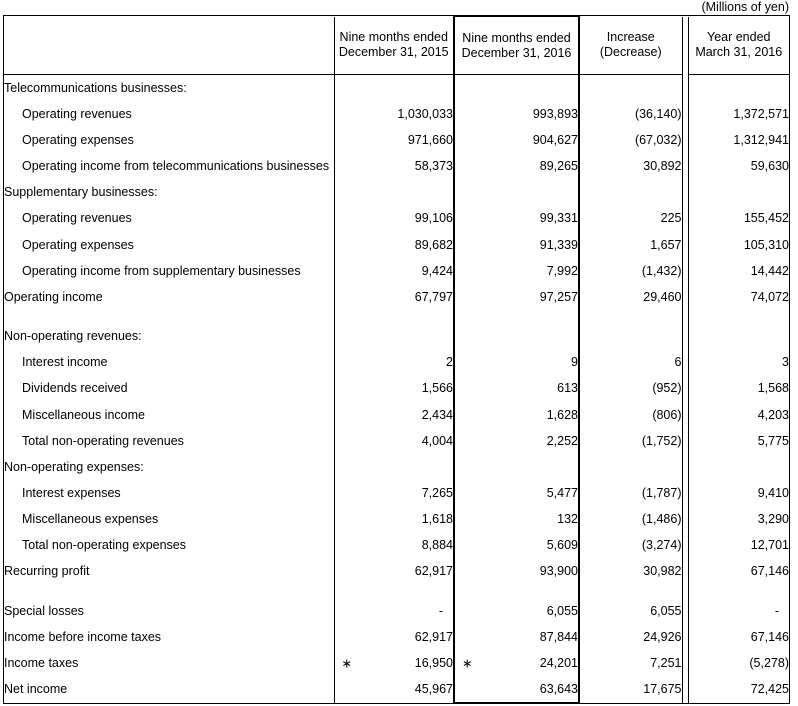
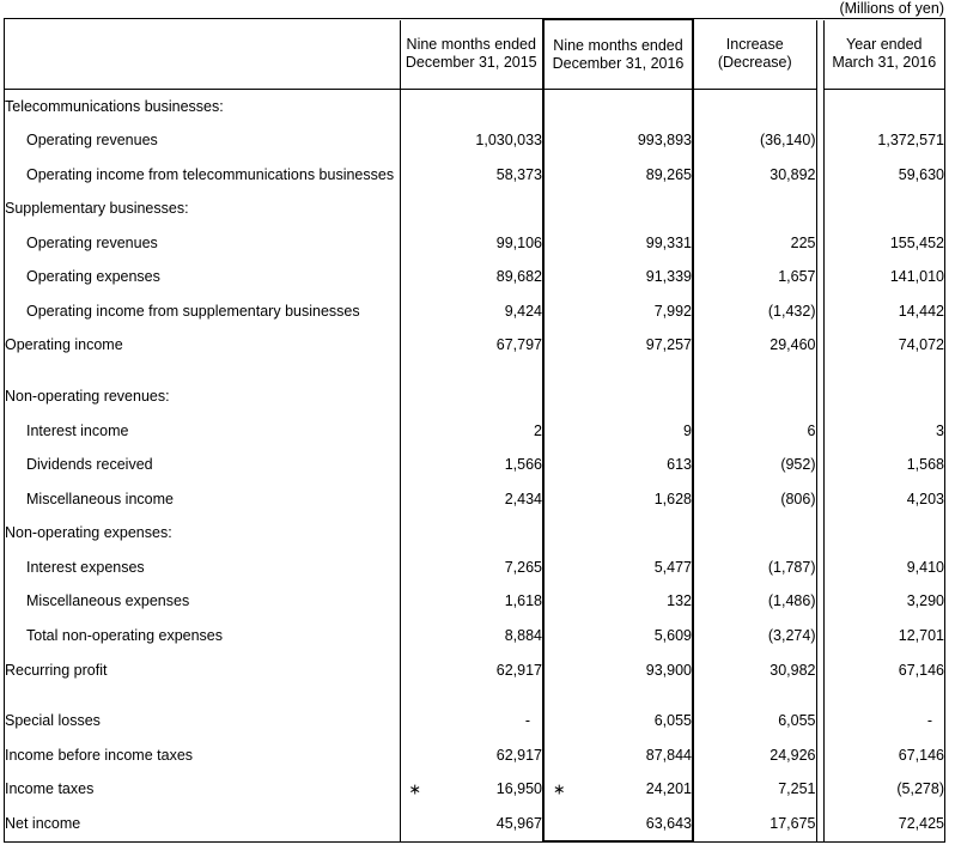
  (Millions of yen)
  	Nine months ended December 31, 2015	Nine months ended December 31, 2016	Increase (Decrease)		Year ended March 31, 2016
  Telecommunications businesses:
  Operating revenues	1,030,033	993,893	(36,140)		1,372,571
- Operating expenses	971,660	904,627	(67,032)		1,312,941
  Operating income from telecommunications businesses	58,373	89,265	30,892		59,630
  Supplementary businesses:
  Operating revenues	99,106	99,331	225		155,452
- Operating expenses	89,682	91,339	1,657		105,310
+ Operating expenses	89,682	91,339	1,657		141,010
  Operating income from supplementary businesses	9,424	7,992	(1,432)		14,442
  Operating income	67,797	97,257	29,460		74,072
  Non-operating revenues:
  Interest income	2	9	6		3
  Dividends received	1,566	613	(952)		1,568
  Miscellaneous income	2,434	1,628	(806)		4,203
- Total non-operating revenues	4,004	2,252	(1,752)		5,775
  Non-operating expenses:
  Interest expenses	7,265	5,477	(1,787)		9,410
  Miscellaneous expenses	1,618	132	(1,486)		3,290
  Total non-operating expenses	8,884	5,609	(3,274)		12,701
  Recurring profit	62,917	93,900	30,982		67,146
  Special losses	-	6,055	6,055		-
  Income before income taxes	62,917	87,844	24,926		67,146
  Income taxes	∗ 16,950	∗ 24,201	7,251		(5,278)
  Net income	45,967	63,643	17,675		72,425
